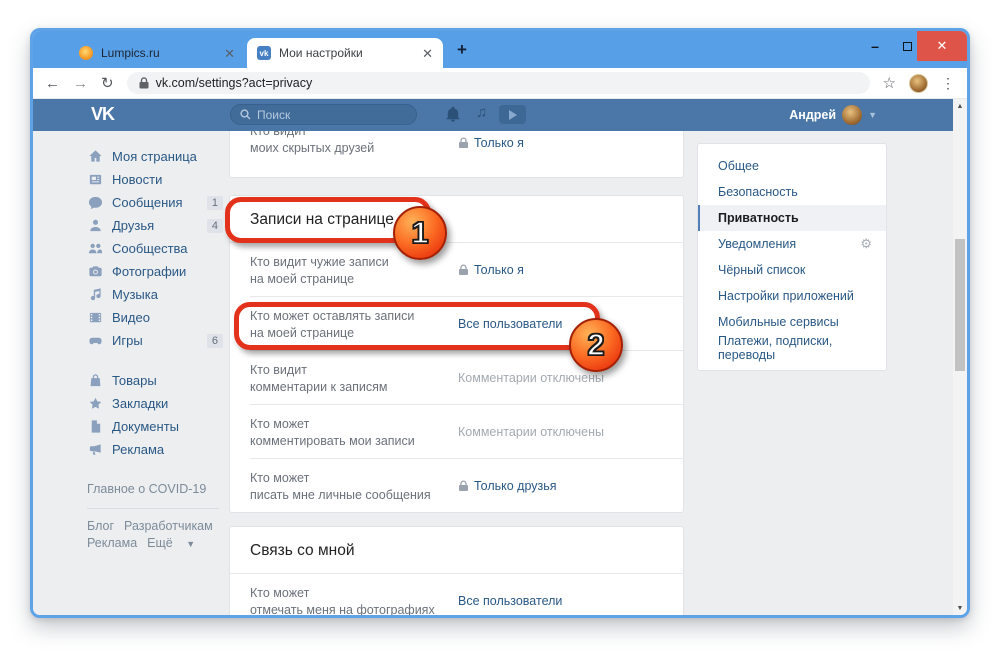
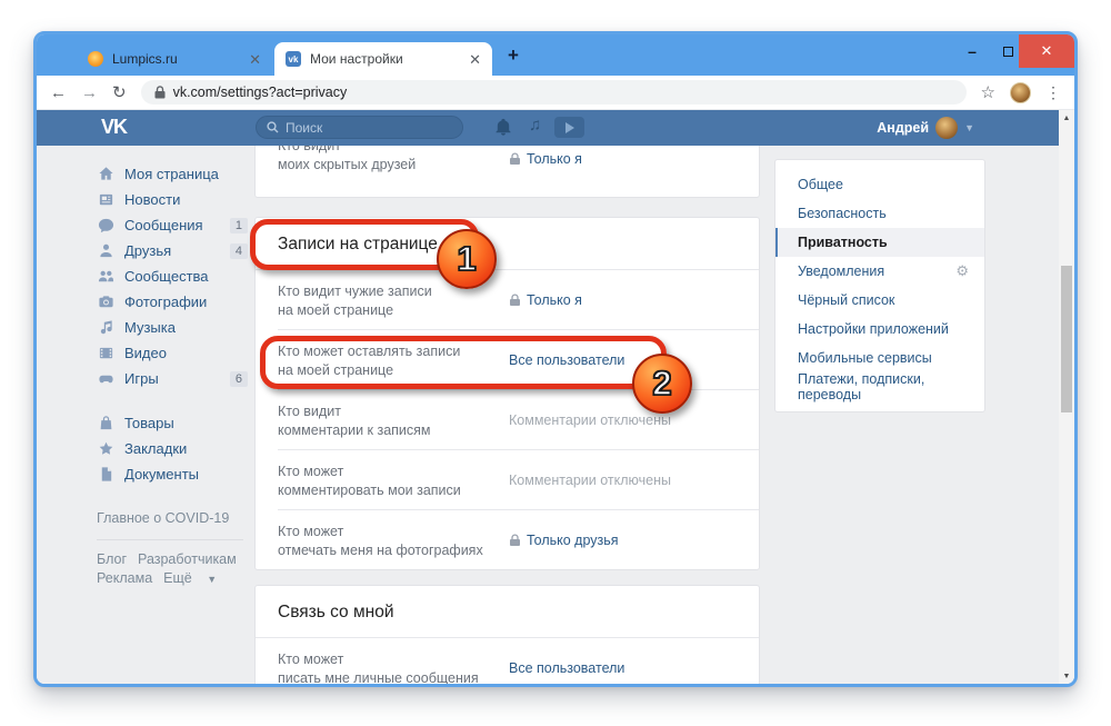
  Lumpics.ru
  ✕
  vk
  Мои настройки
  ✕
  +
  –
  ✕
  ←
  →
  ↻
  vk.com/settings?act=privacy
  ☆
  ⋮
  VK
  Поиск
  ♫
  Андрей
  ▼
  Моя страница
  Новости
  Сообщения
  1
  Друзья
  4
  Сообщества
  Фотографии
  Музыка
  Видео
  Игры
  6
  Товары
  Закладки
  Документы
- Реклама
  Главное о COVID-19
  Блог Разработчикам
  Реклама Ещё ▼
  Кто видит
  моих скрытых друзей
  Только я
  Записи на странице
  Кто видит чужие записи
  на моей странице
  Только я
  Кто может оставлять записи
  на моей странице
  Все пользователи
  Кто видит
  комментарии к записям
  Комментарии отключены
  Кто может
  комментировать мои записи
  Комментарии отключены
  Кто может
- писать мне личные сообщения
+ отмечать меня на фотографиях
  Только друзья
  Связь со мной
  Кто может
- отмечать меня на фотографиях
+ писать мне личные сообщения
  Все пользователи
  Общее
  Безопасность
  Приватность
  Уведомления
  ⚙
  Чёрный список
  Настройки приложений
  Мобильные сервисы
  Платежи, подписки, переводы
  1
  2
